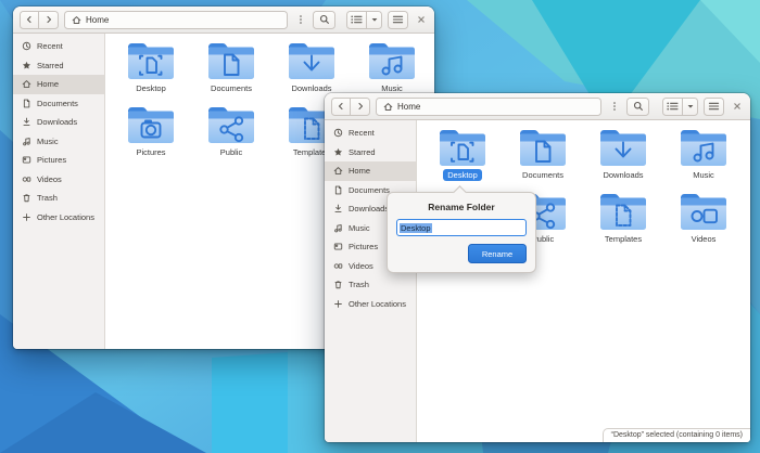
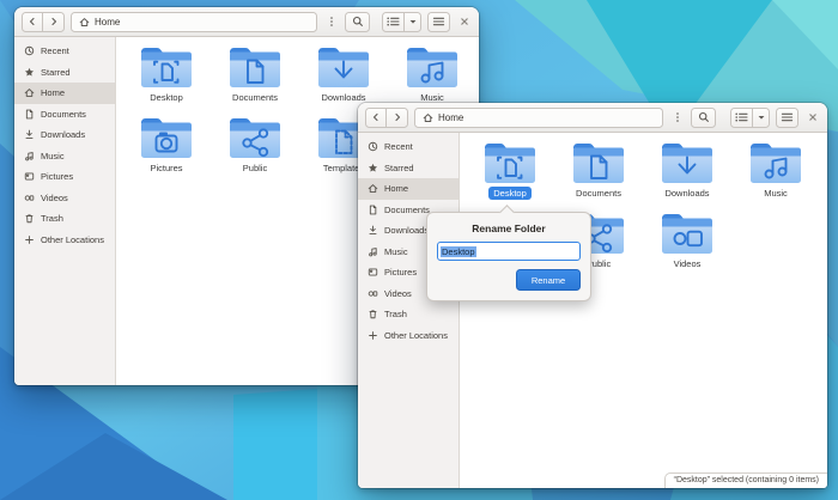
  Home
  Recent
  Starred
  Home
  Documents
  Downloads
  Music
  Pictures
  Videos
  Trash
  Other Locations
  Desktop
  Documents
  Downloads
  Music
  Pictures
  Public
  Templat
  Home
  Recent
  Starred
  Home
  Documents
  Download
  Music
  Pictures
  Videos
  Trash
  Other Locations
  Desktop
  Documents
  Downloads
  Music
  ublic
- Templates
  Videos
  Rename Folder
  Desktop
  Rename
